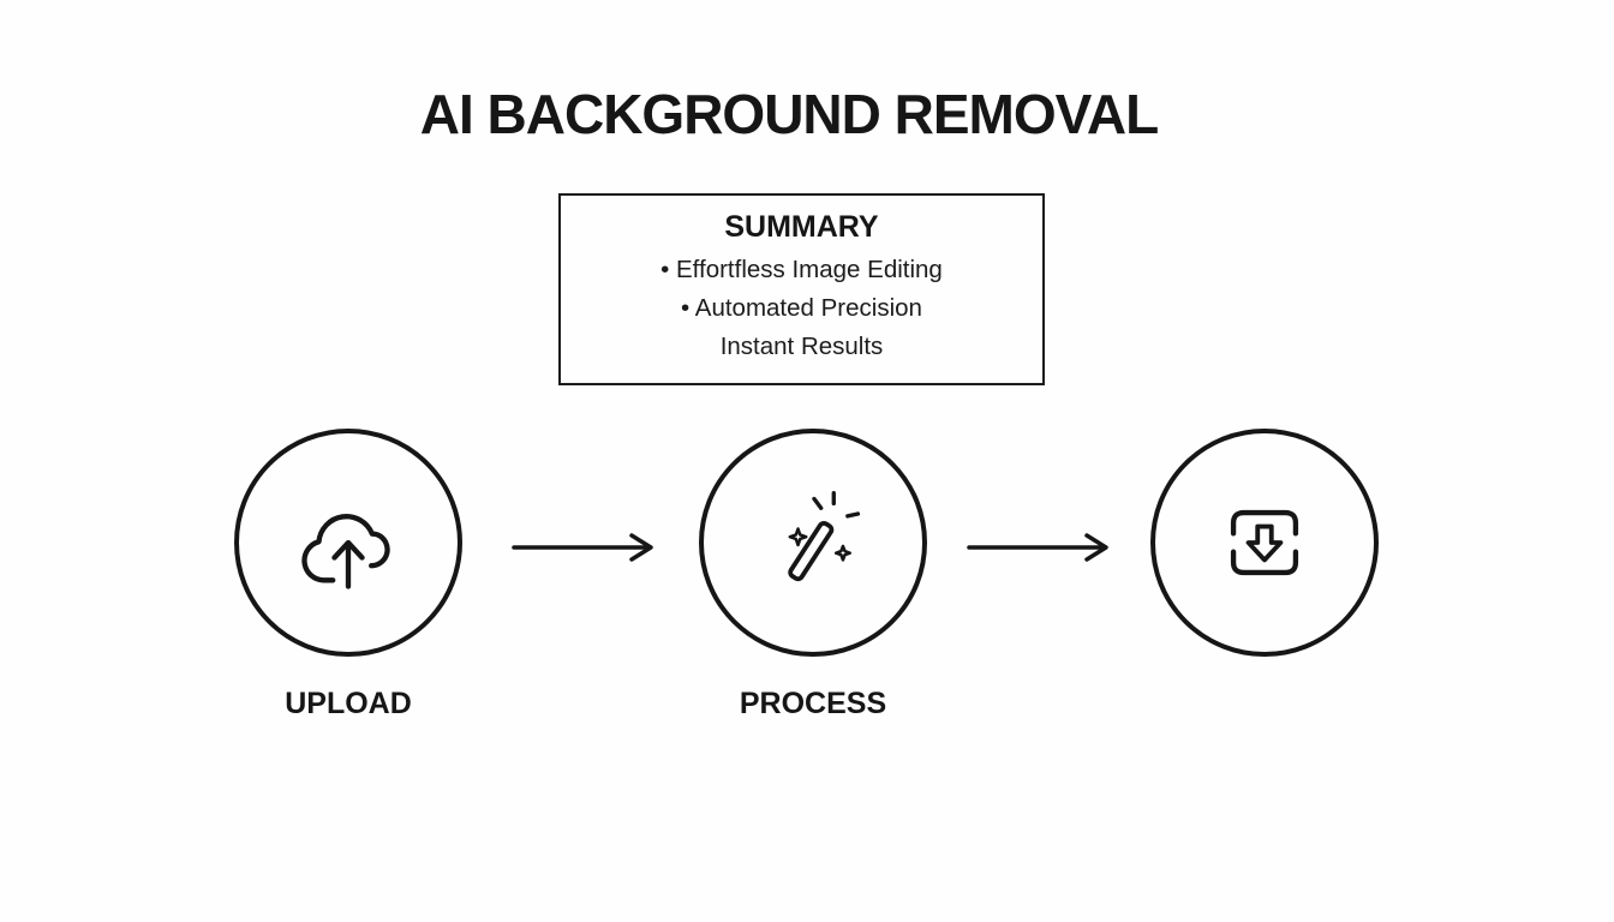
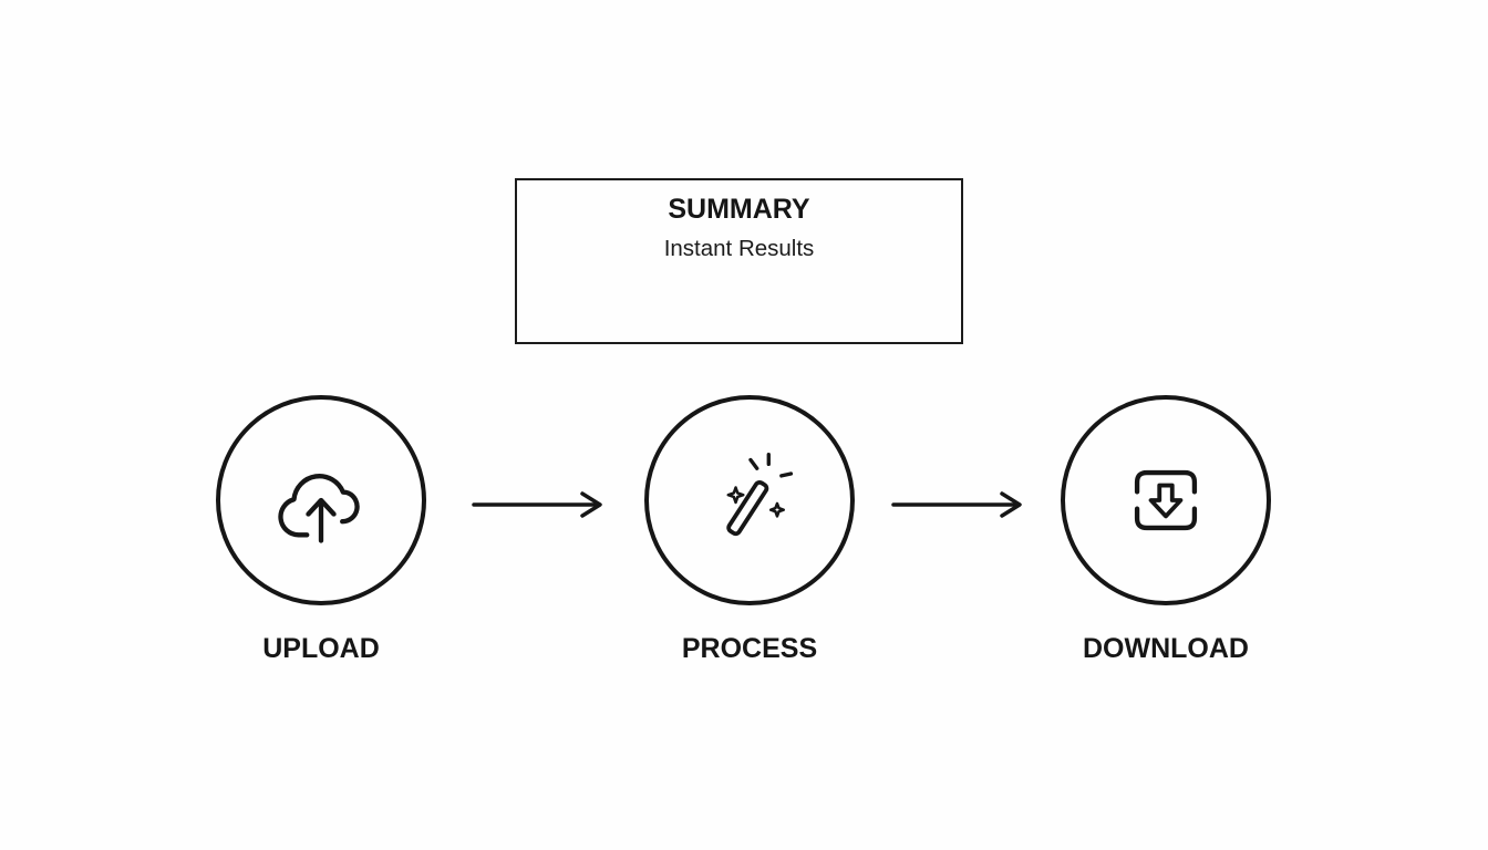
- AI BACKGROUND REMOVAL
  SUMMARY
- • Effortfless Image Editing
- • Automated Precision
  Instant Results
  UPLOAD
  PROCESS
+ DOWNLOAD
